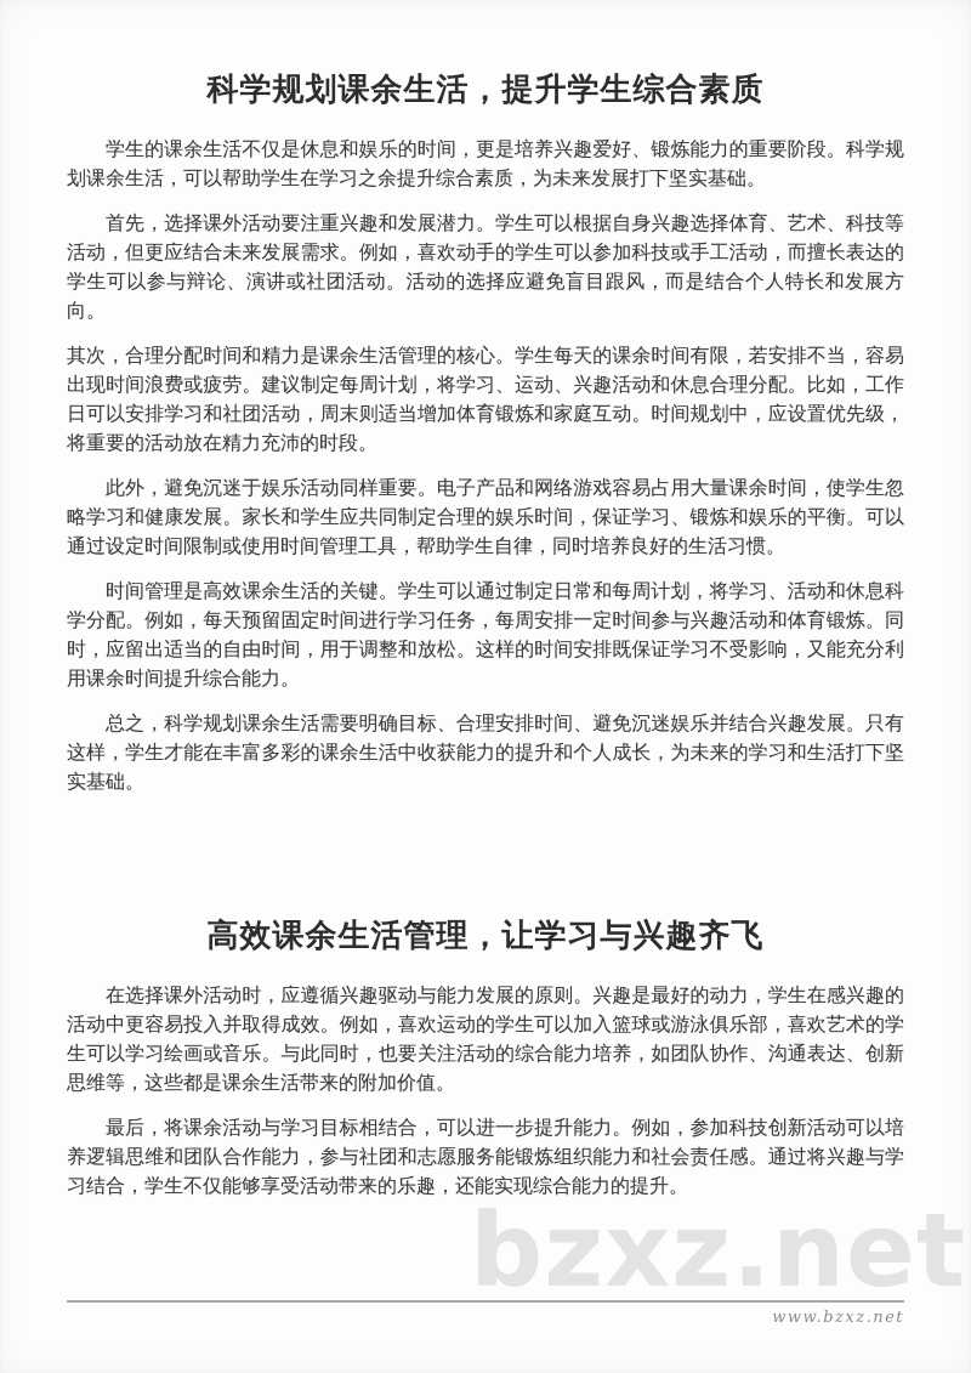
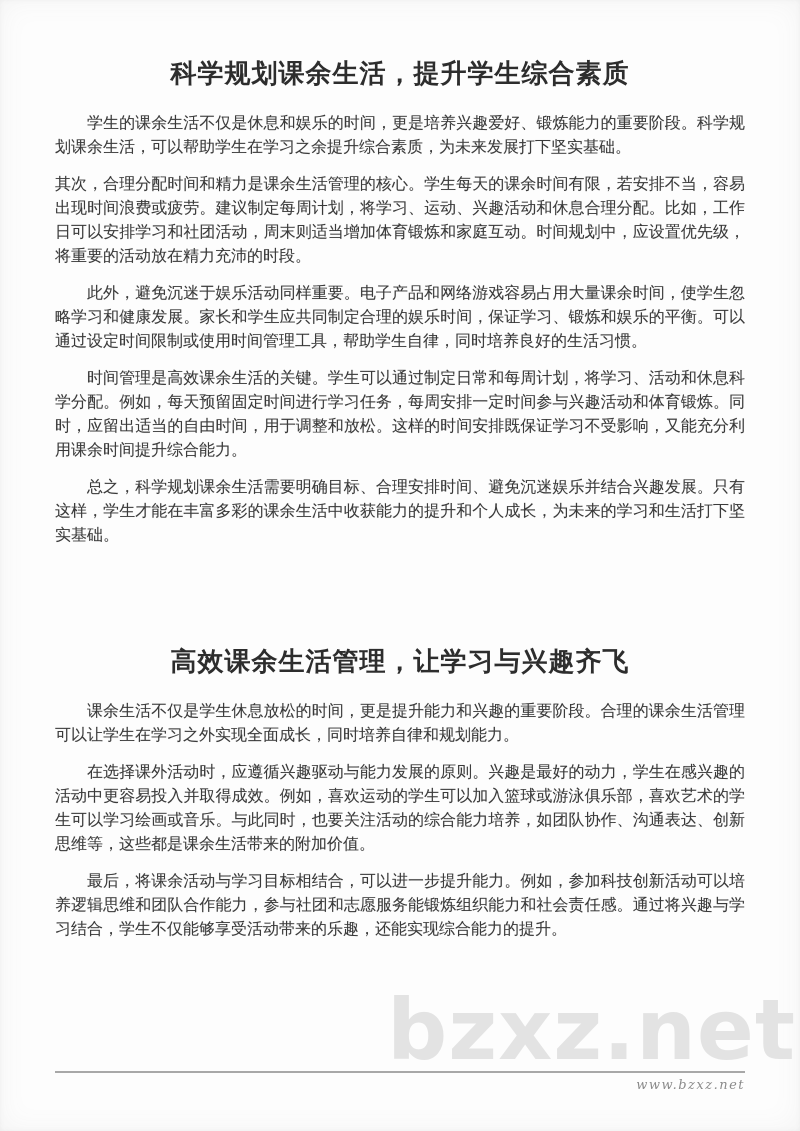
  bzxz.net
  科学规划课余生活，提升学生综合素质
  学生的课余生活不仅是休息和娱乐的时间，更是培养兴趣爱好、锻炼能力的重要阶段。科学规划课余生活，可以帮助学生在学习之余提升综合素质，为未来发展打下坚实基础。
- 首先，选择课外活动要注重兴趣和发展潜力。学生可以根据自身兴趣选择体育、艺术、科技等活动，但更应结合未来发展需求。例如，喜欢动手的学生可以参加科技或手工活动，而擅长表达的学生可以参与辩论、演讲或社团活动。活动的选择应避免盲目跟风，而是结合个人特长和发展方向。
  其次，合理分配时间和精力是课余生活管理的核心。学生每天的课余时间有限，若安排不当，容易出现时间浪费或疲劳。建议制定每周计划，将学习、运动、兴趣活动和休息合理分配。比如，工作日可以安排学习和社团活动，周末则适当增加体育锻炼和家庭互动。时间规划中，应设置优先级，将重要的活动放在精力充沛的时段。
  此外，避免沉迷于娱乐活动同样重要。电子产品和网络游戏容易占用大量课余时间，使学生忽略学习和健康发展。家长和学生应共同制定合理的娱乐时间，保证学习、锻炼和娱乐的平衡。可以通过设定时间限制或使用时间管理工具，帮助学生自律，同时培养良好的生活习惯。
  时间管理是高效课余生活的关键。学生可以通过制定日常和每周计划，将学习、活动和休息科学分配。例如，每天预留固定时间进行学习任务，每周安排一定时间参与兴趣活动和体育锻炼。同时，应留出适当的自由时间，用于调整和放松。这样的时间安排既保证学习不受影响，又能充分利用课余时间提升综合能力。
  总之，科学规划课余生活需要明确目标、合理安排时间、避免沉迷娱乐并结合兴趣发展。只有这样，学生才能在丰富多彩的课余生活中收获能力的提升和个人成长，为未来的学习和生活打下坚实基础。
  高效课余生活管理，让学习与兴趣齐飞
+ 课余生活不仅是学生休息放松的时间，更是提升能力和兴趣的重要阶段。合理的课余生活管理可以让学生在学习之外实现全面成长，同时培养自律和规划能力。
  在选择课外活动时，应遵循兴趣驱动与能力发展的原则。兴趣是最好的动力，学生在感兴趣的活动中更容易投入并取得成效。例如，喜欢运动的学生可以加入篮球或游泳俱乐部，喜欢艺术的学生可以学习绘画或音乐。与此同时，也要关注活动的综合能力培养，如团队协作、沟通表达、创新思维等，这些都是课余生活带来的附加价值。
  最后，将课余活动与学习目标相结合，可以进一步提升能力。例如，参加科技创新活动可以培养逻辑思维和团队合作能力，参与社团和志愿服务能锻炼组织能力和社会责任感。通过将兴趣与学习结合，学生不仅能够享受活动带来的乐趣，还能实现综合能力的提升。
  www.bzxz.net
